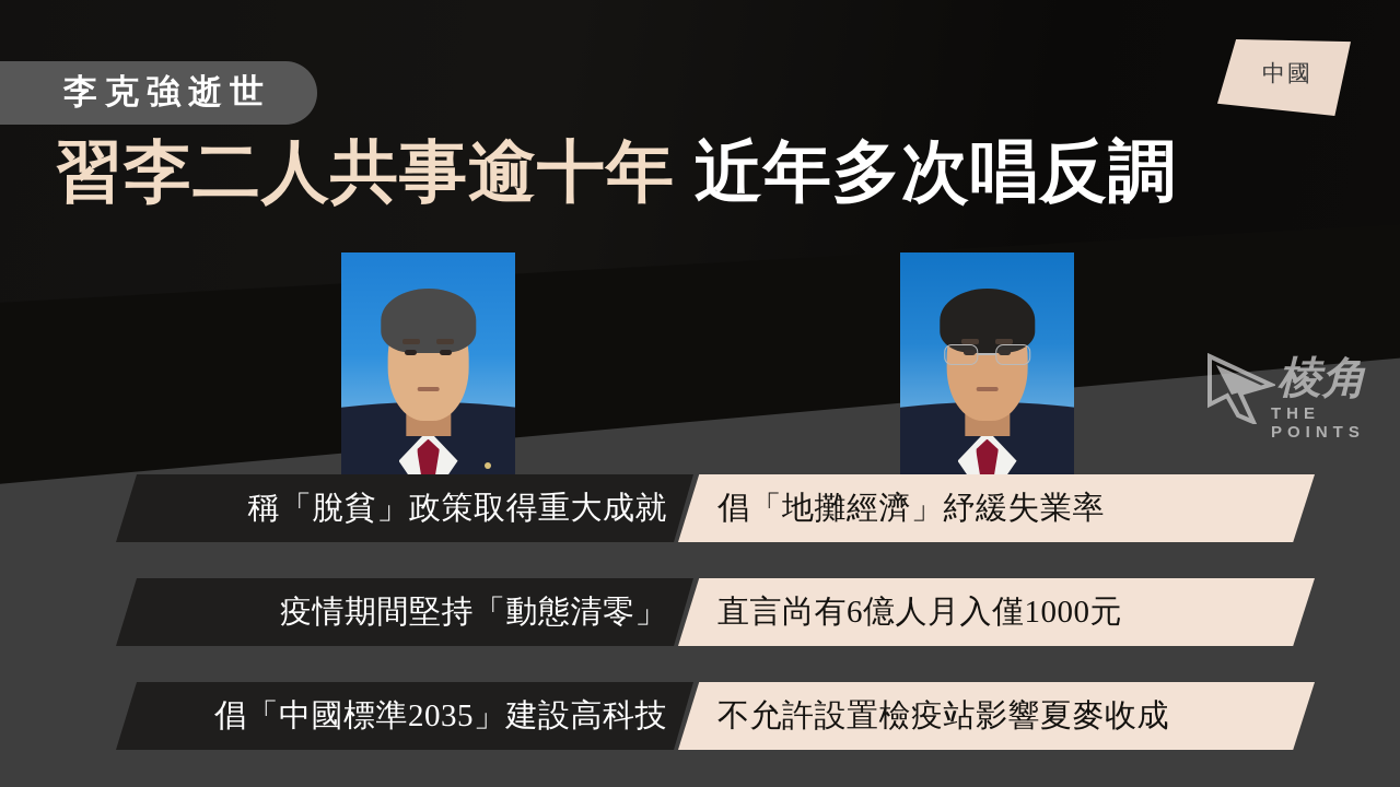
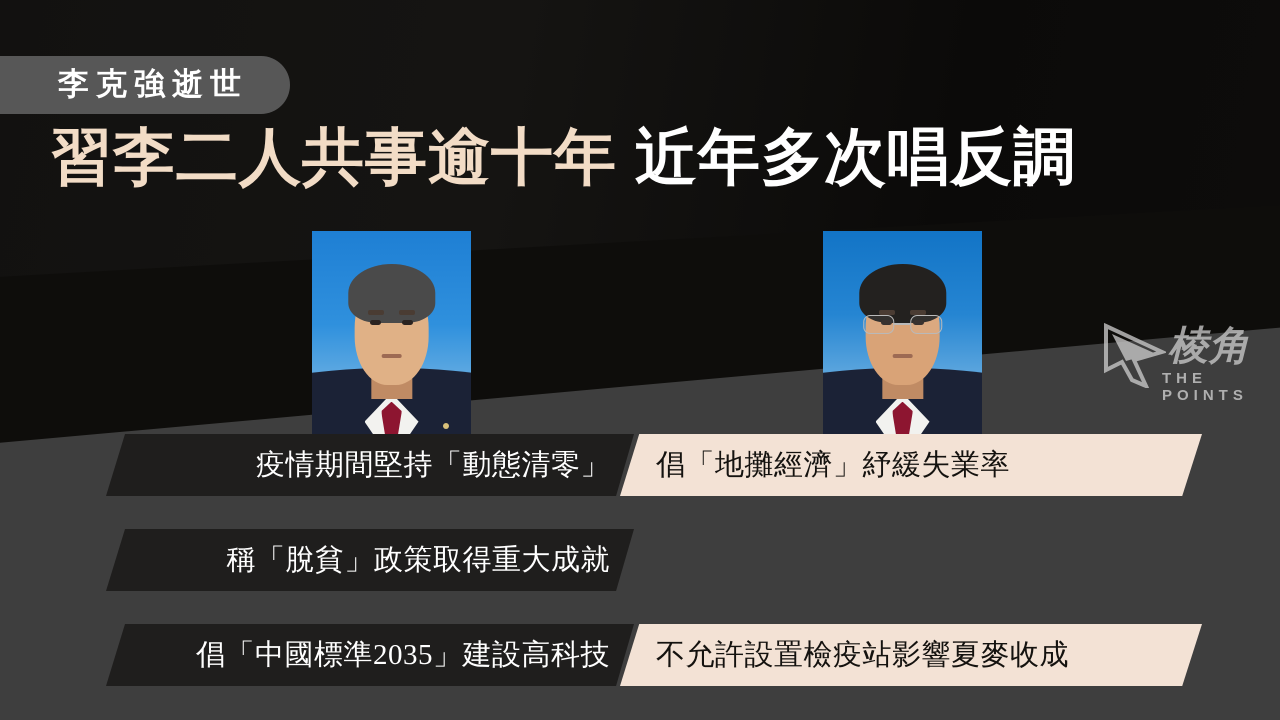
- 中國
  李克強逝世
  習李二人共事逾十年 近年多次唱反調
- 稱「脫貧」政策取得重大成就
+ 疫情期間堅持「動態清零」
  倡「地攤經濟」紓緩失業率
- 疫情期間堅持「動態清零」
+ 稱「脫貧」政策取得重大成就
- 直言尚有6億人月入僅1000元
  倡「中國標準2035」建設高科技
  不允許設置檢疫站影響夏麥收成
  棱角
  THE POINTS
